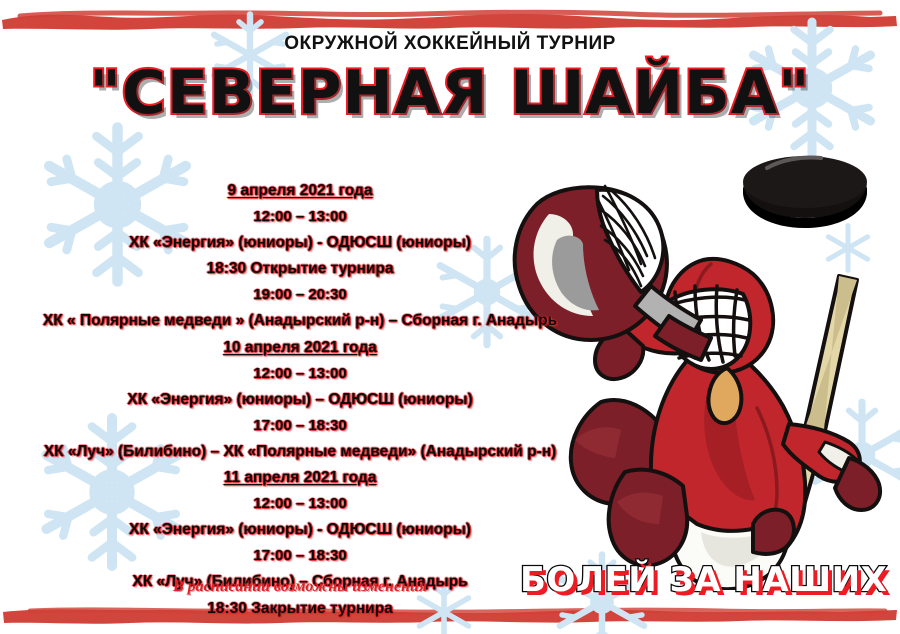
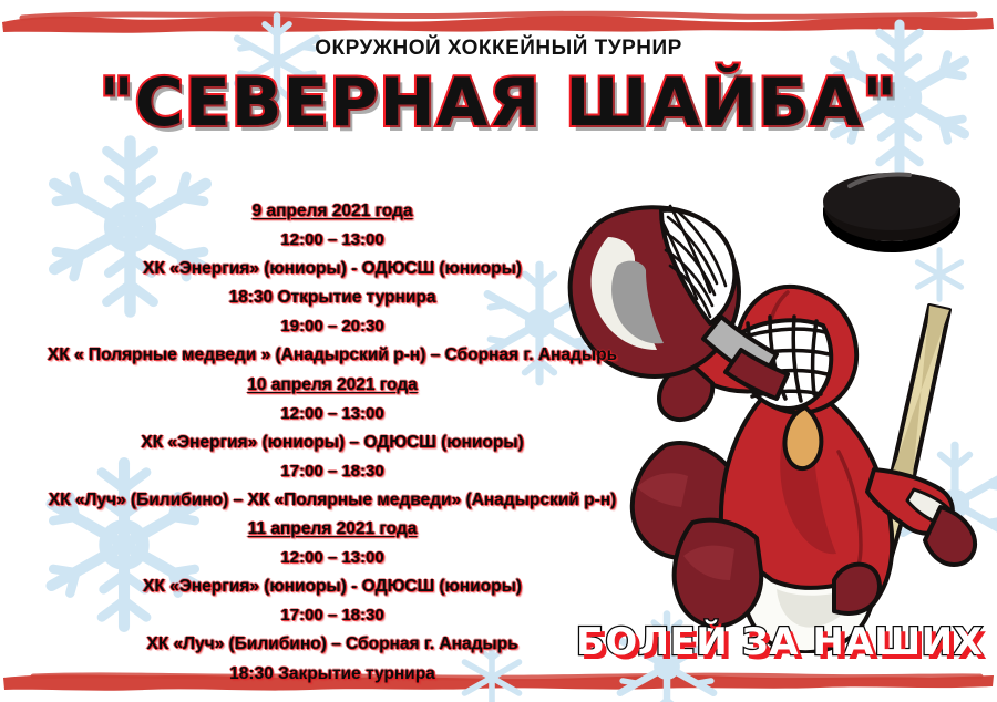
  ОКРУЖНОЙ ХОККЕЙНЫЙ ТУРНИР
  "СЕВЕРНАЯ ШАЙБА"
  9 апреля 2021 года
  12:00 – 13:00
  ХК «Энергия» (юниоры) - ОДЮСШ (юниоры)
  18:30 Открытие турнира
  19:00 – 20:30
  ХК « Полярные медведи » (Анадырский р-н) – Сборная г. Анадырь
  10 апреля 2021 года
  12:00 – 13:00
  ХК «Энергия» (юниоры) – ОДЮСШ (юниоры)
  17:00 – 18:30
  ХК «Луч» (Билибино) – ХК «Полярные медведи» (Анадырский р-н)
  11 апреля 2021 года
  12:00 – 13:00
  ХК «Энергия» (юниоры) - ОДЮСШ (юниоры)
  17:00 – 18:30
  ХК «Луч» (Билибино) – Сборная г. Анадырь
  18:30 Закрытие турнира
- В расписании возможны изменения
  БОЛЕЙ ЗА НАШИХ
